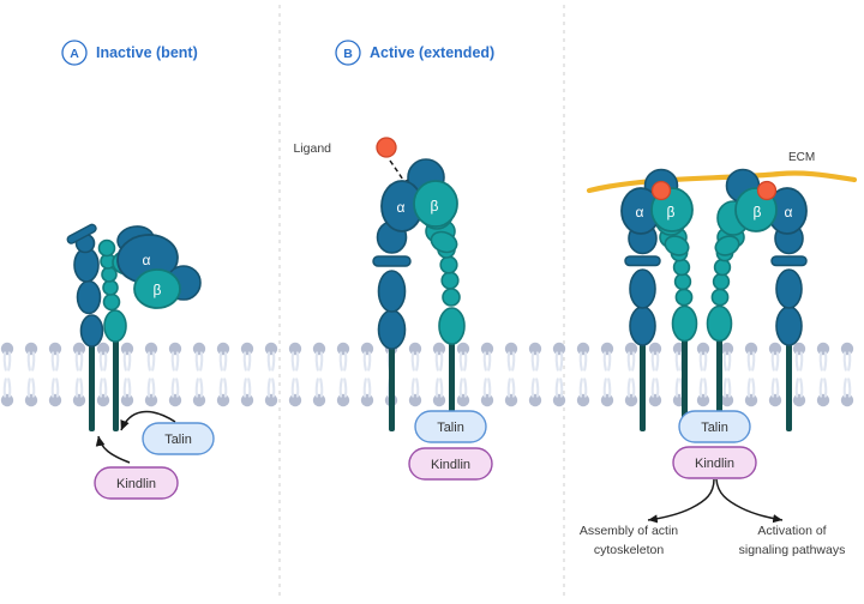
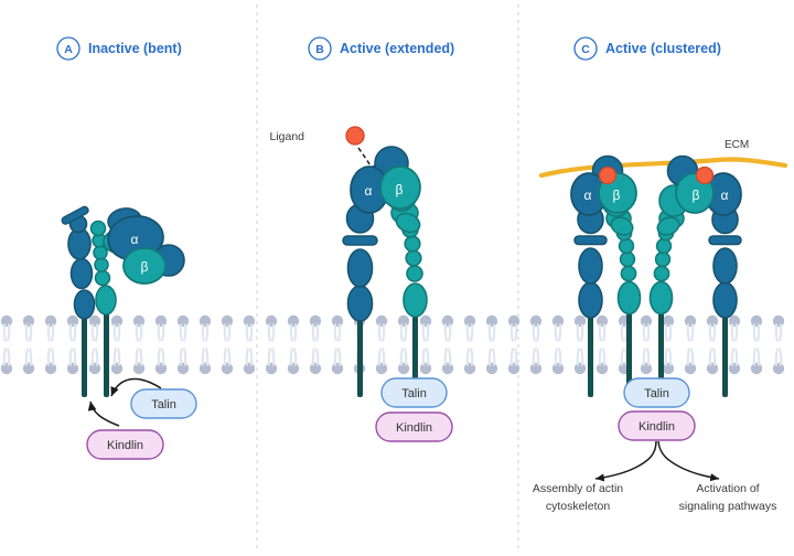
  A
  Inactive (bent)
  α
  β
  Talin
  Kindlin
  B
  Active (extended)
  Ligand
  α
  β
  Talin
  Kindlin
+ C
+ Active (clustered)
  ECM
  α
  β
  α
  β
  Talin
  Kindlin
  Assembly of actin
  cytoskeleton
  Activation of
  signaling pathways
